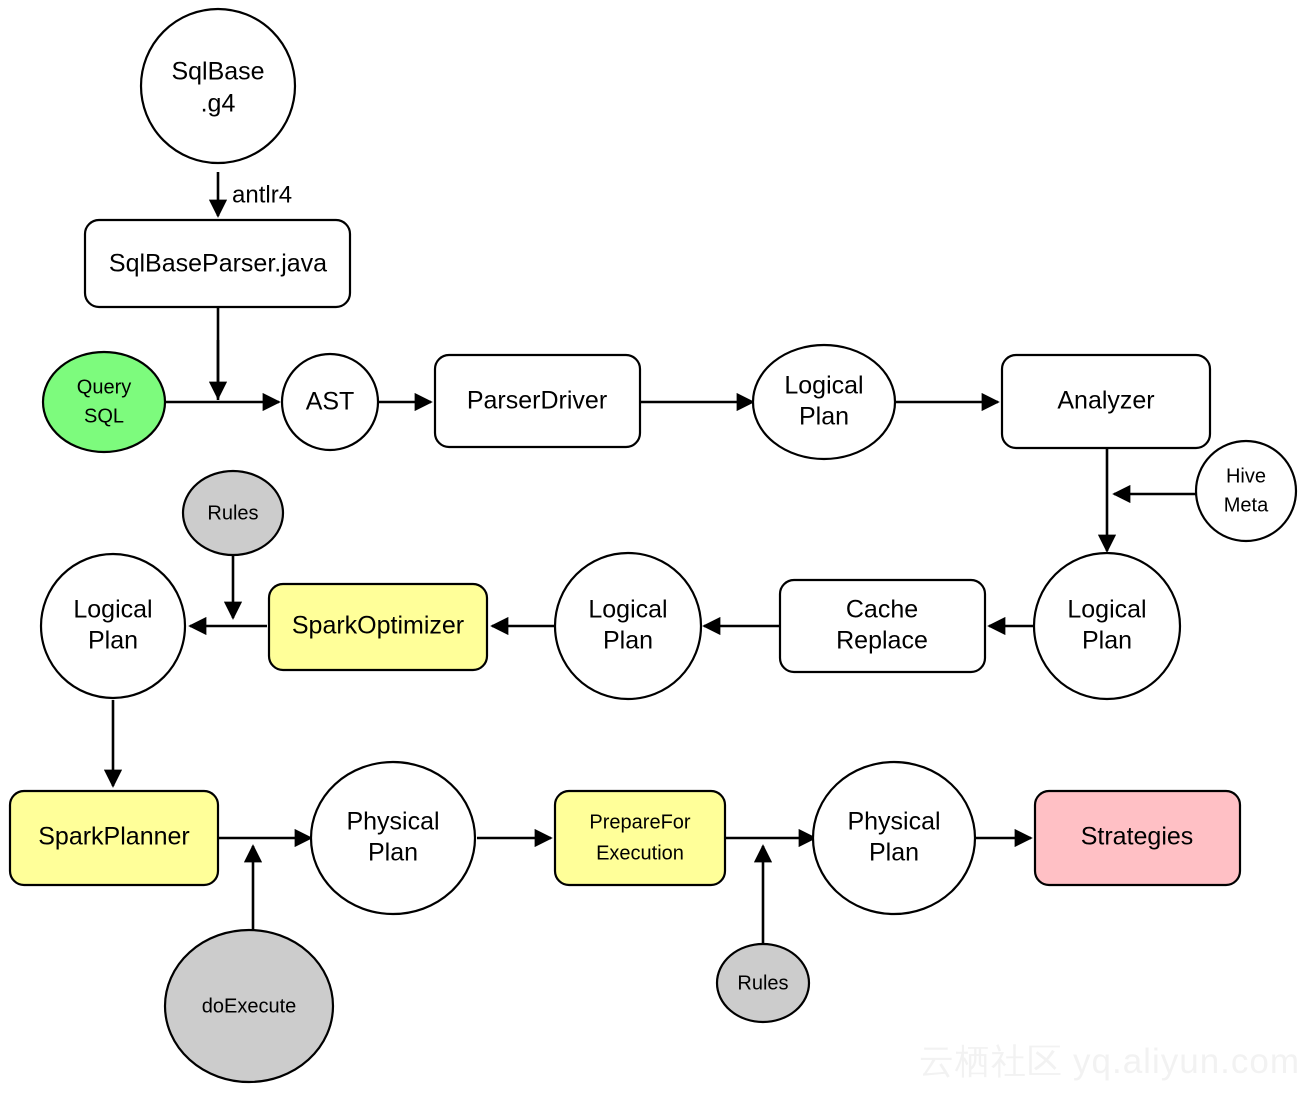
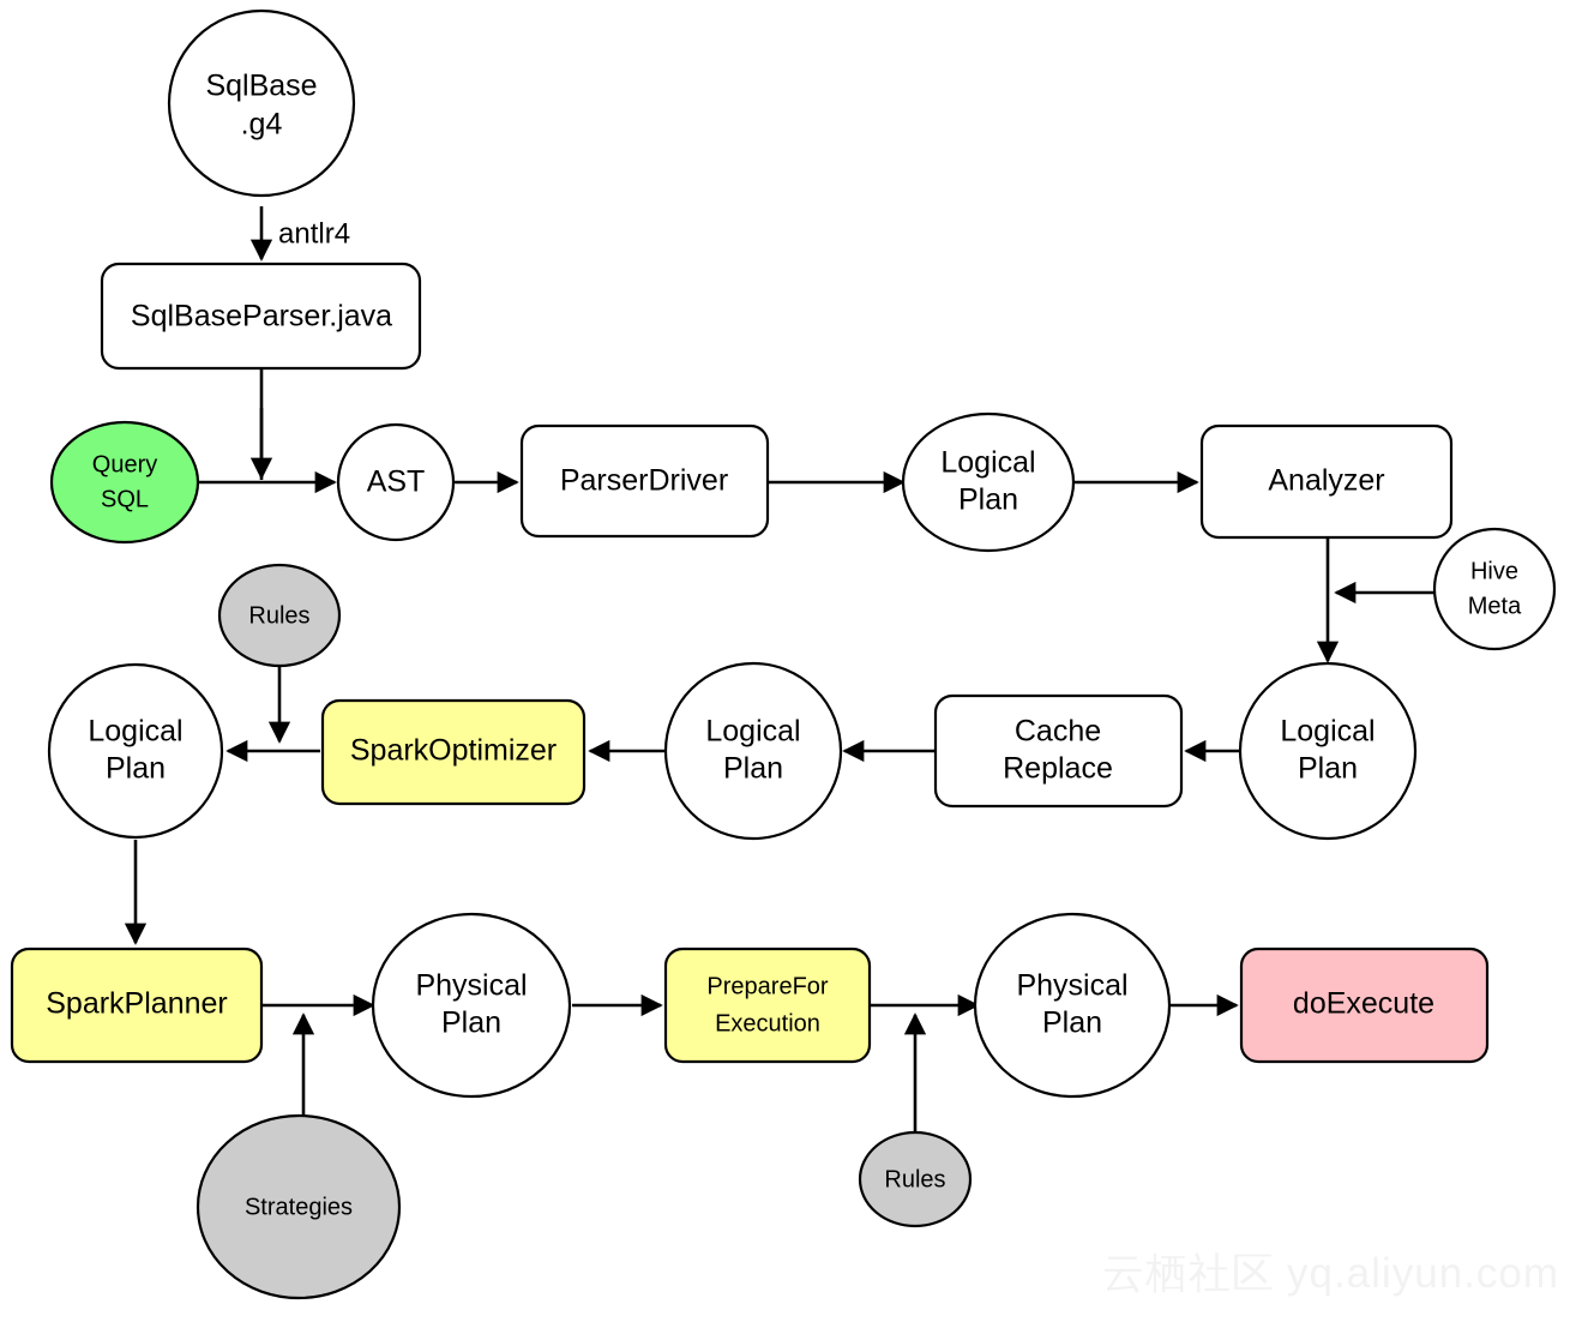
  SqlBase
  .g4
  SqlBaseParser.java
  Query
  SQL
  AST
  ParserDriver
  Logical
  Plan
  Analyzer
  Hive
  Meta
  Logical
  Plan
  Cache
  Replace
  Logical
  Plan
  SparkOptimizer
  Rules
  Logical
  Plan
  SparkPlanner
- doExecute
+ Strategies
  Physical
  Plan
  PrepareFor
  Execution
  Rules
  Physical
  Plan
- Strategies
+ doExecute
  antlr4
